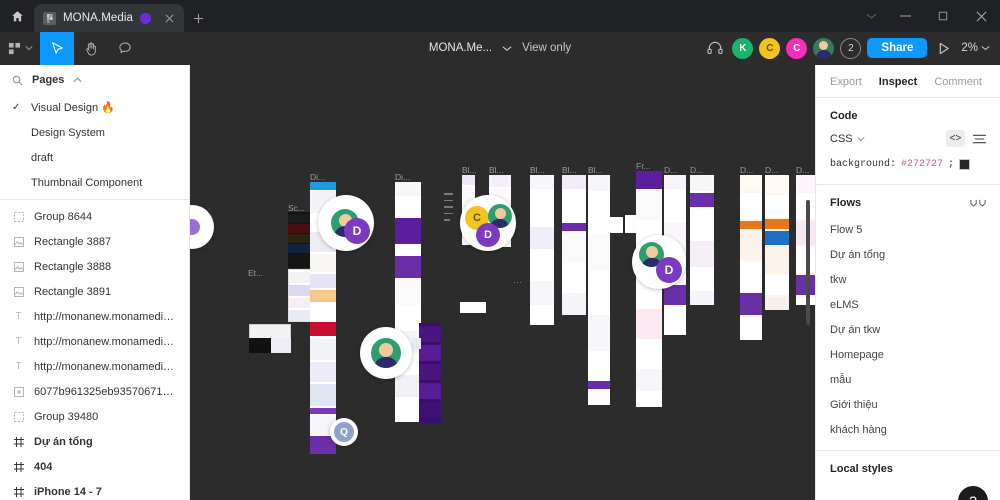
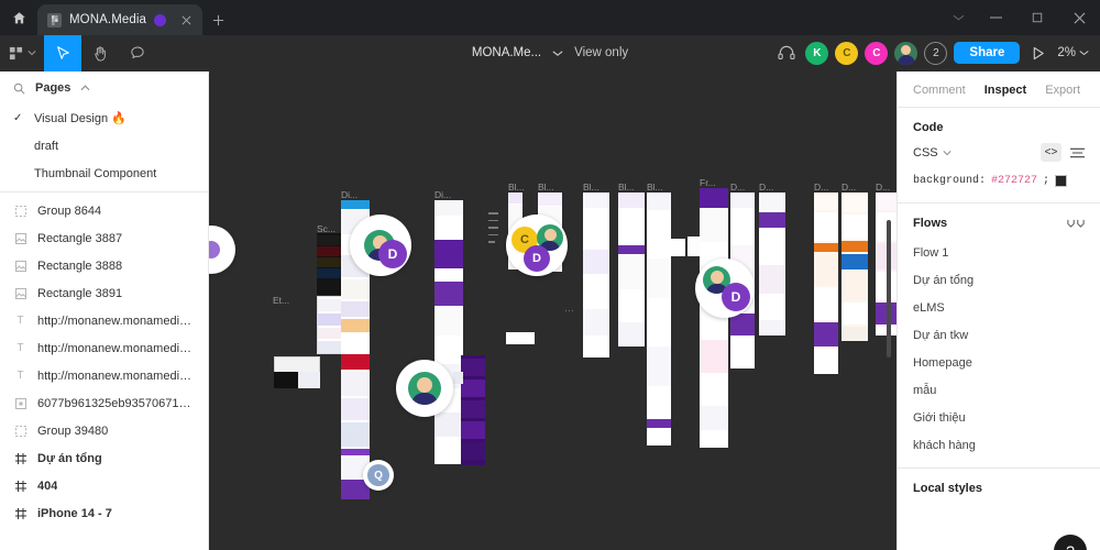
  MONA.Media
  MONA.Me...
  View only
  K
  C
  C
  2
  Share
  2%
  Et...
  Sc...
  Di...
  Di...
  ⋯
  Bl...
  Bl...
  Bl...
  Bl...
  Bl...
  Fr...
  D...
  D...
  D...
  D...
  D...
  D
  C
  D
  D
  Q
  Pages
  ✓
  Visual Design 🔥
- Design System
  draft
  Thumbnail Component
  Group 8644
  Rectangle 3887
  Rectangle 3888
  Rectangle 3891
  T
  http://monanew.monamedia.n
  T
  http://monanew.monamedia.n
  T
  http://monanew.monamedia.n
  6077b961325eb93570671b8
  Group 39480
  Dự án tổng
  404
  iPhone 14 - 7
- Export
+ Comment
  Inspect
- Comment
+ Export
  Code
  CSS
  <>
  background:
  #272727
  ;
  Flows
- Flow 5
+ Flow 1
  Dự án tổng
- tkw
  eLMS
  Dự án tkw
  Homepage
  mẫu
  Giới thiệu
  khách hàng
  Local styles
